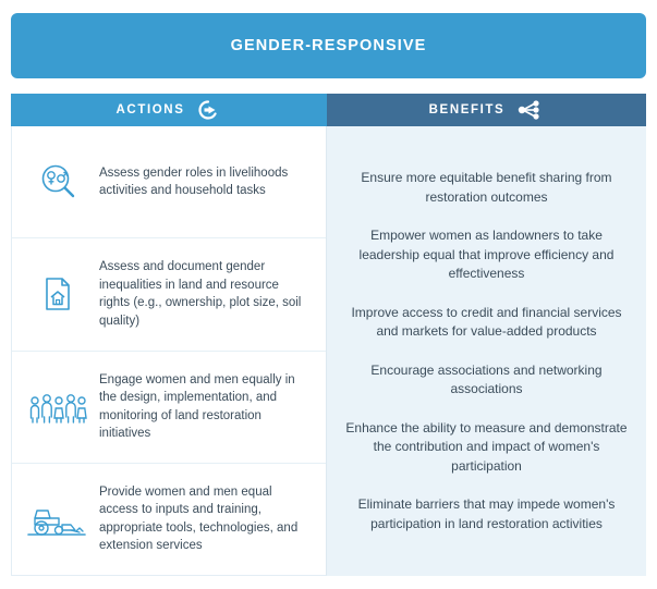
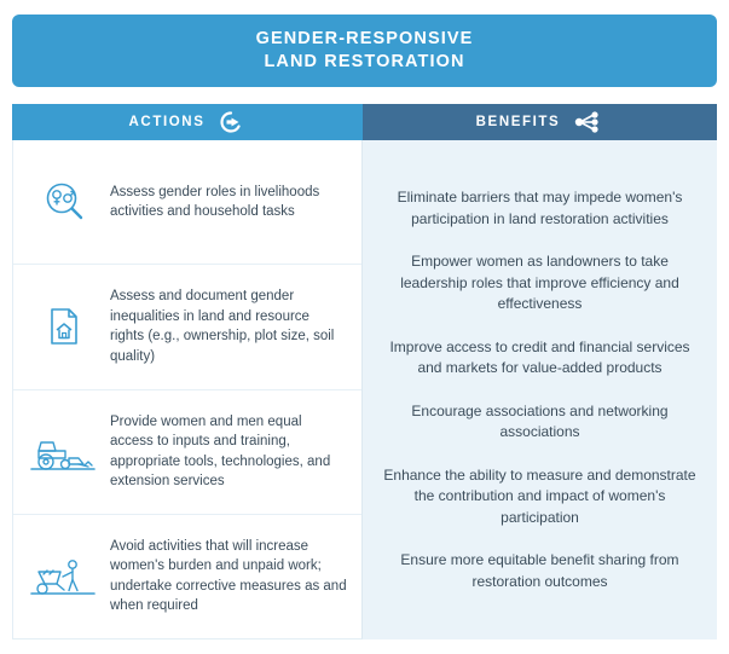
  GENDER-RESPONSIVE
+ LAND RESTORATION
  ACTIONS
  Assess gender roles in livelihoods activities and household tasks
  Assess and document gender inequalities in land and resource rights (e.g., ownership, plot size, soil quality)
- Engage women and men equally in the design, implementation, and monitoring of land restoration initiatives
  Provide women and men equal access to inputs and training, appropriate tools, technologies, and extension services
+ Avoid activities that will increase women's burden and unpaid work; undertake corrective measures as and when required
  BENEFITS
- Ensure more equitable benefit sharing from restoration outcomes
+ Eliminate barriers that may impede women's participation in land restoration activities
- Empower women as landowners to take leadership equal that improve efficiency and effectiveness
+ Empower women as landowners to take leadership roles that improve efficiency and effectiveness
  Improve access to credit and financial services and markets for value-added products
  Encourage associations and networking associations
  Enhance the ability to measure and demonstrate the contribution and impact of women's participation
- Eliminate barriers that may impede women's participation in land restoration activities
+ Ensure more equitable benefit sharing from restoration outcomes
